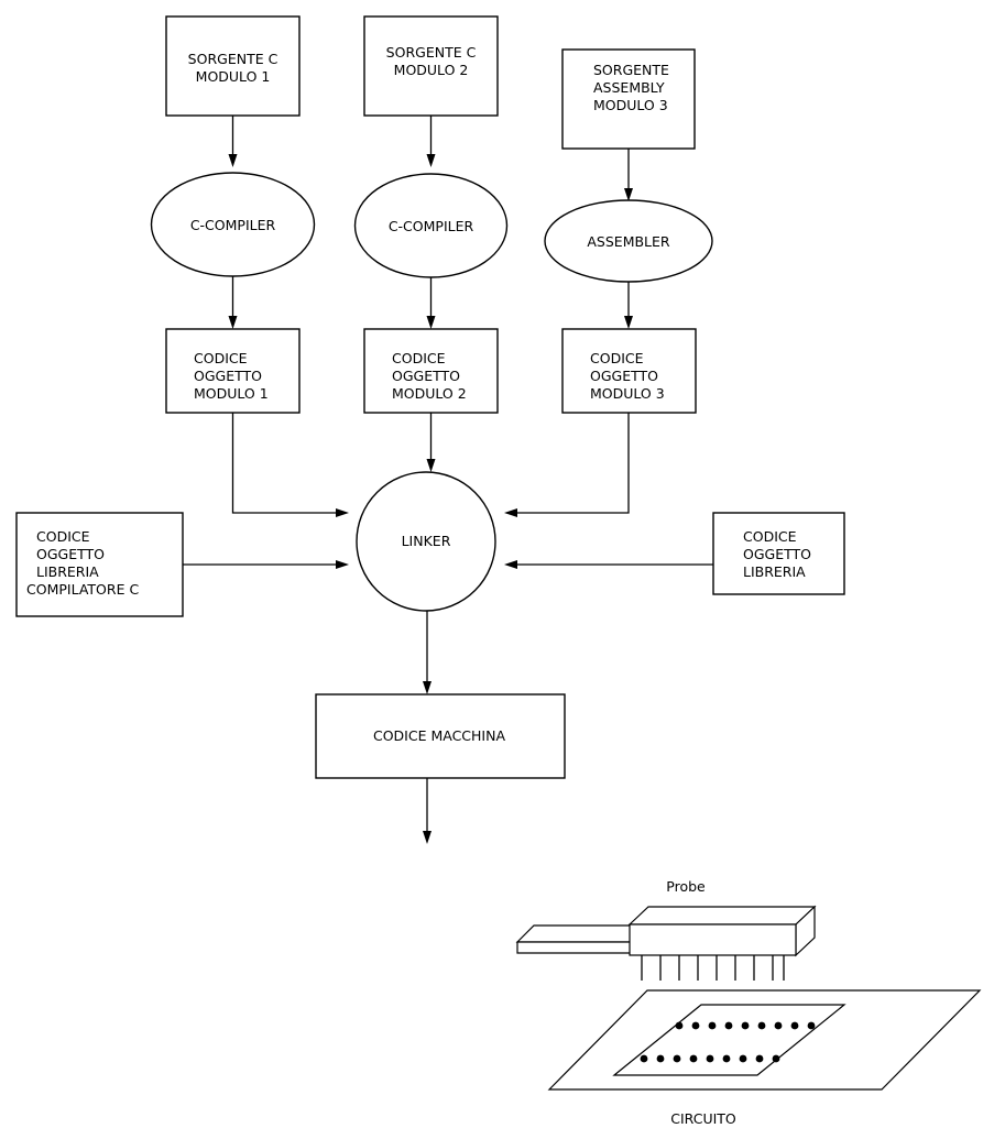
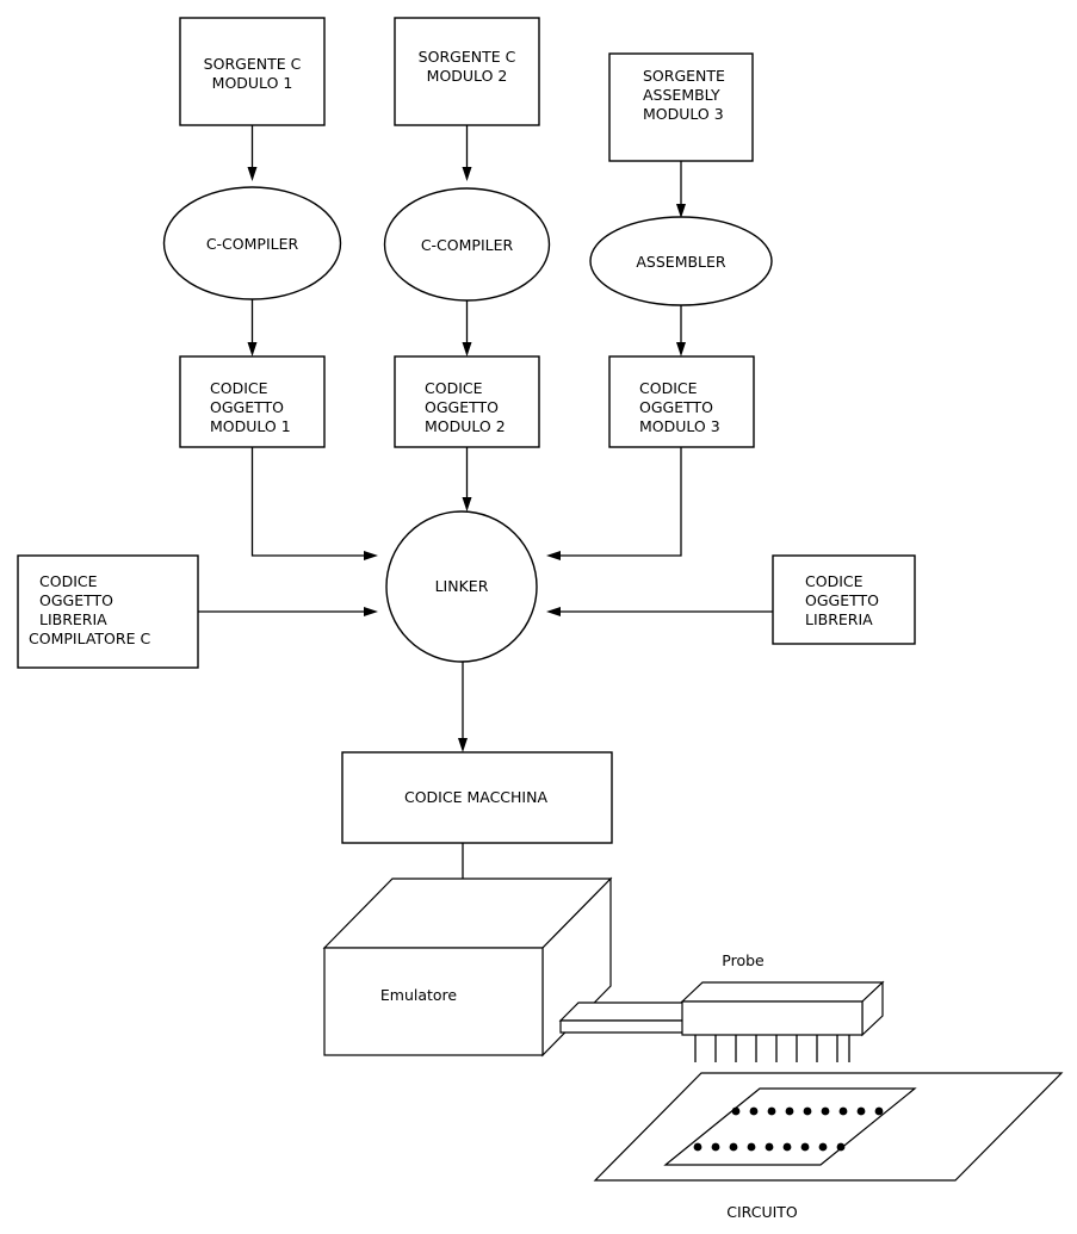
  SORGENTE C
  MODULO 1
  SORGENTE C
  MODULO 2
  SORGENTE
  ASSEMBLY
  MODULO 3
  C-COMPILER
  C-COMPILER
  ASSEMBLER
  CODICE
  OGGETTO
  MODULO 1
  CODICE
  OGGETTO
  MODULO 2
  CODICE
  OGGETTO
  MODULO 3
  CODICE
  OGGETTO
  LIBRERIA
  COMPILATORE C
  CODICE
  OGGETTO
  LIBRERIA
  LINKER
  CODICE MACCHINA
+ Emulatore
  Probe
  CIRCUITO
